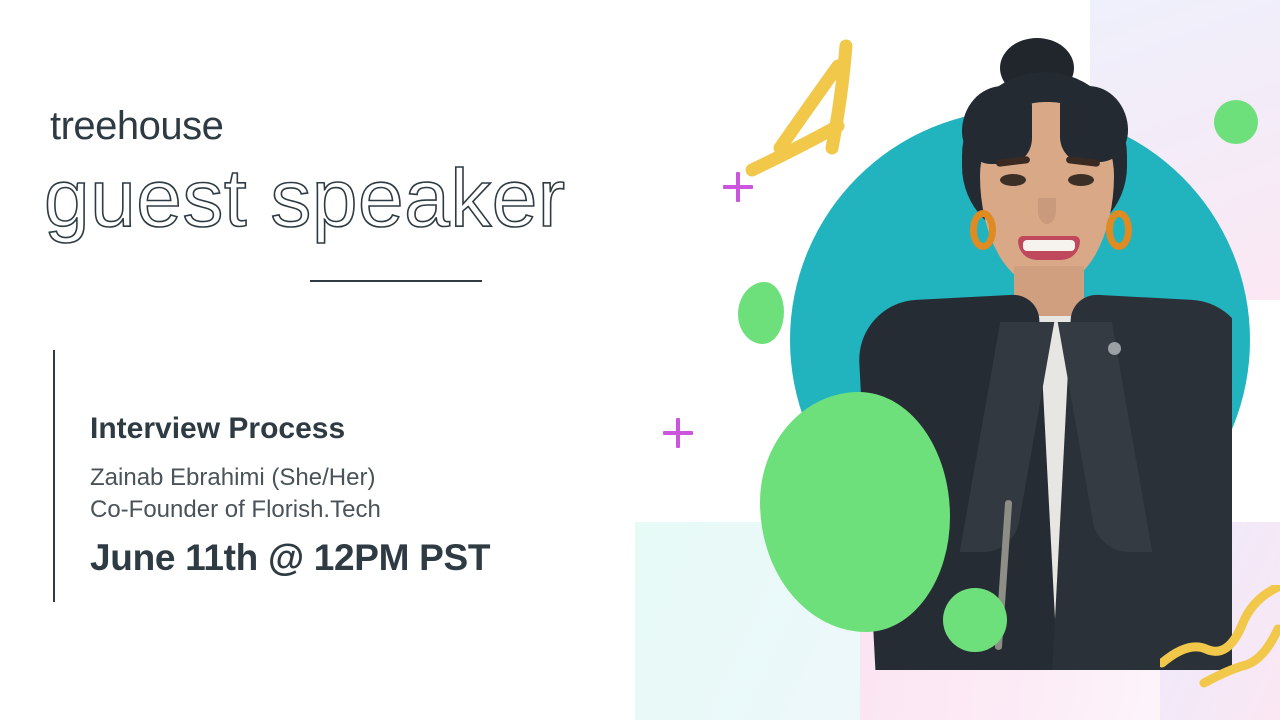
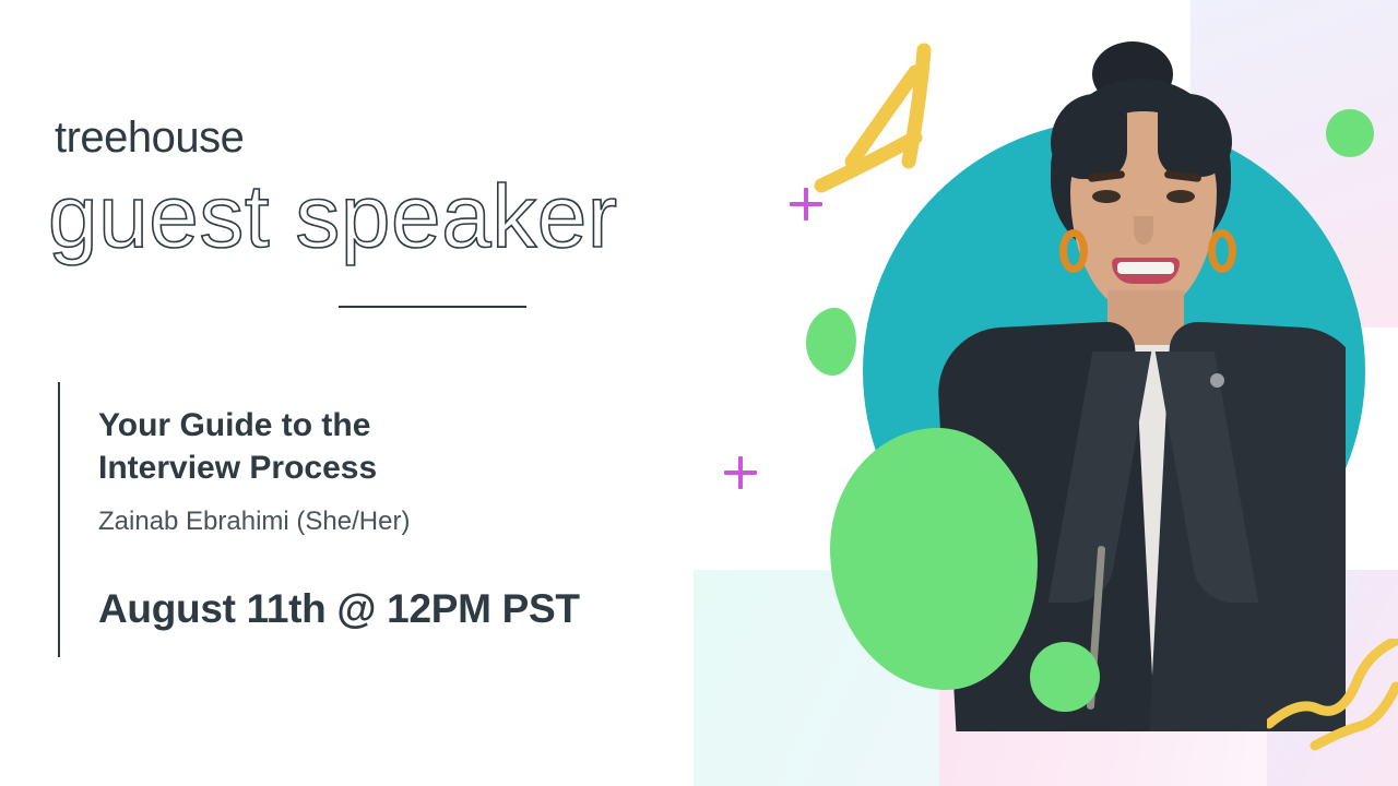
  treehouse
  guest speaker
+ Your Guide to the
  Interview Process
  Zainab Ebrahimi (She/Her)
- Co-Founder of Florish.Tech
- June 11th @ 12PM PST
+ August 11th @ 12PM PST
